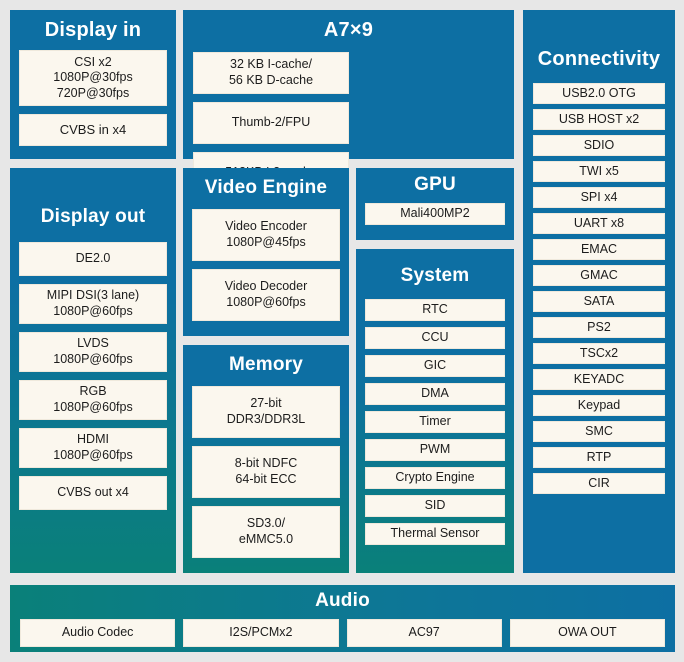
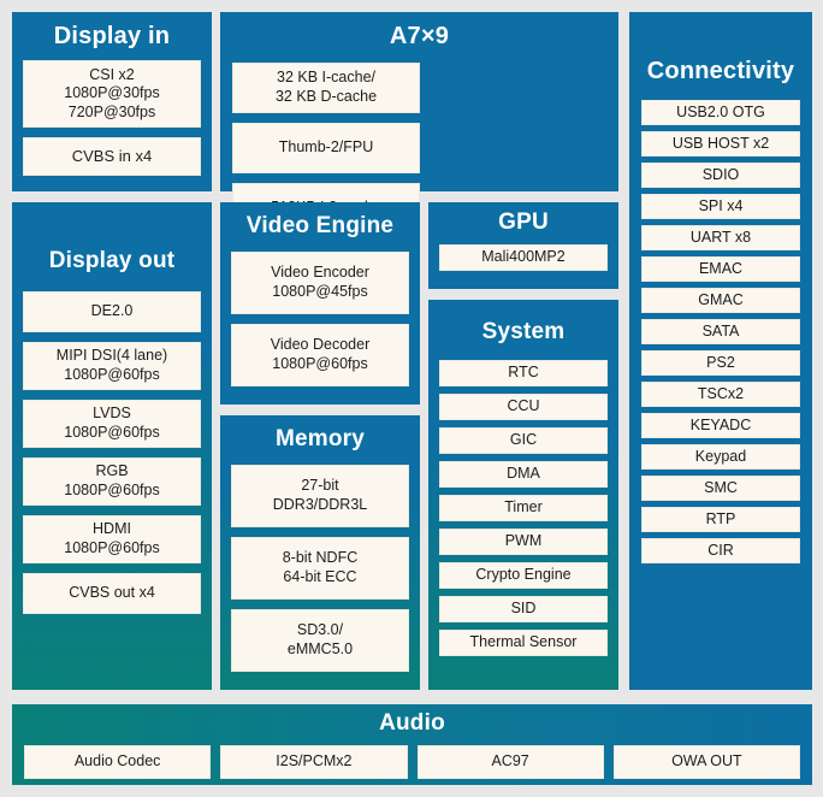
  Display in
  CSI x2
  1080P@30fps
  720P@30fps
  CVBS in x4
  A7×9
  32 KB I-cache/
- 56 KB D-cache
+ 32 KB D-cache
  Thumb-2/FPU
  Connectivity
  USB2.0 OTG
  USB HOST x2
  SDIO
- TWI x5
  SPI x4
  UART x8
  EMAC
  GMAC
  SATA
  PS2
  TSCx2
  KEYADC
  Keypad
  SMC
  RTP
  CIR
  Display out
  DE2.0
- MIPI DSI(3 lane)
+ MIPI DSI(4 lane)
  1080P@60fps
  LVDS
  1080P@60fps
  RGB
  1080P@60fps
  HDMI
  1080P@60fps
  CVBS out x4
  Video Engine
  Video Encoder
  1080P@45fps
  Video Decoder
  1080P@60fps
  Memory
  27-bit
  DDR3/DDR3L
  8-bit NDFC
  64-bit ECC
  SD3.0/
  eMMC5.0
  GPU
  Mali400MP2
  System
  RTC
  CCU
  GIC
  DMA
  Timer
  PWM
  Crypto Engine
  SID
  Thermal Sensor
  Audio
  Audio Codec
  I2S/PCMx2
  AC97
  OWA OUT
